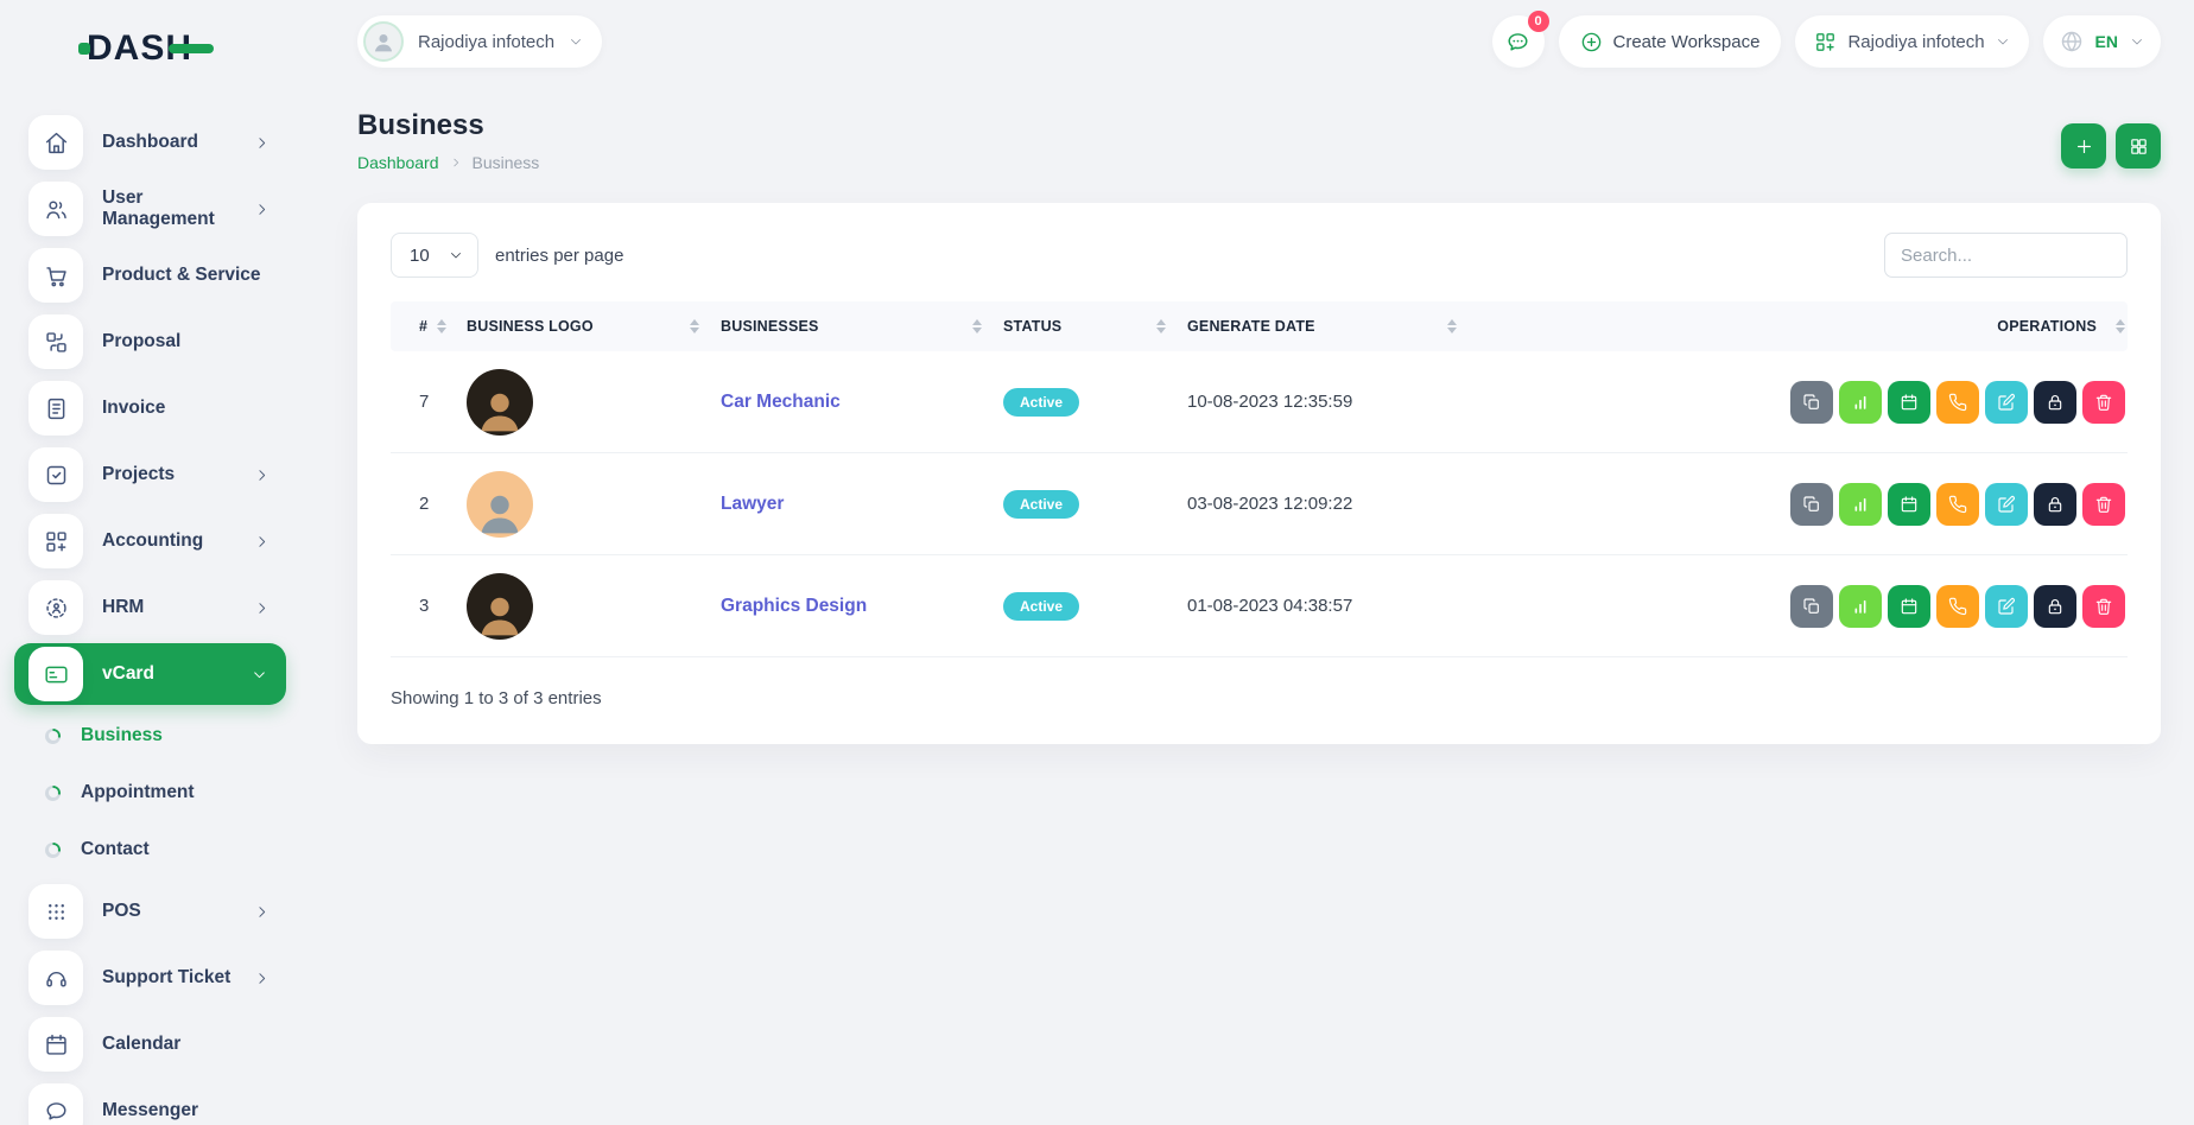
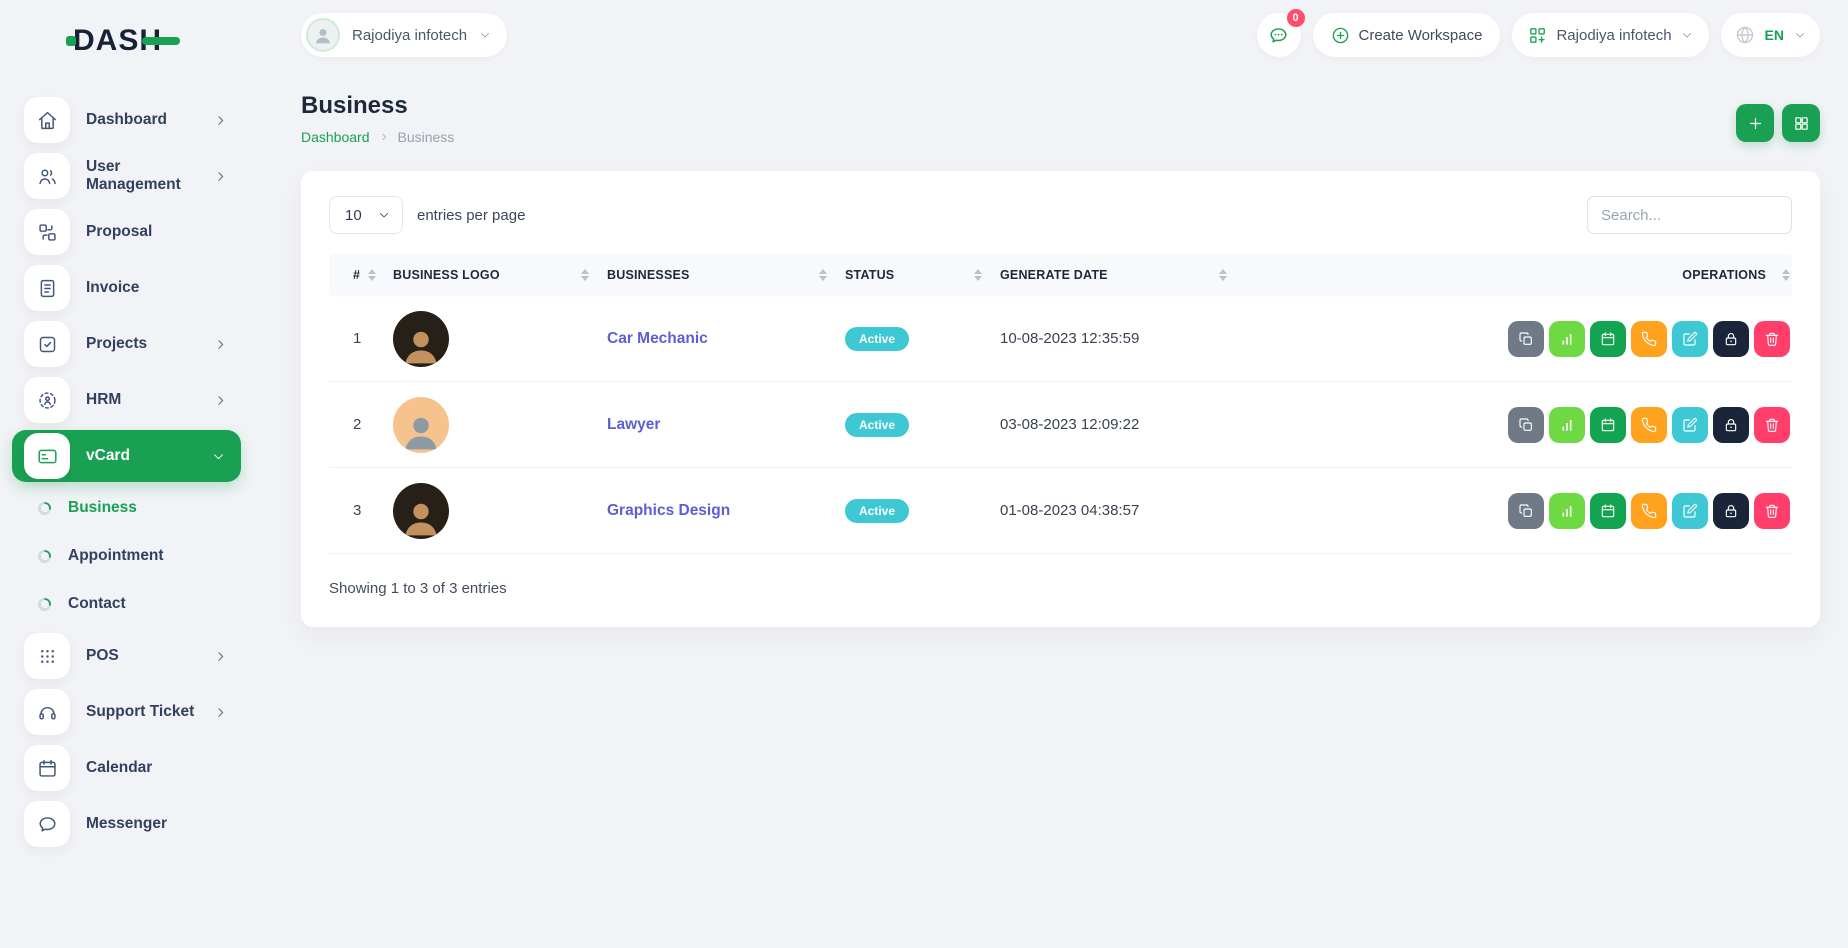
  DAS
  Dashboard
  User Management
- Product & Service
  Proposal
  Invoice
  Projects
- Accounting
  HRM
  vCard
  Business
  Appointment
  Contact
  POS
  Support Ticket
  Calendar
  Messenger
  Rajodiya infotech
  0
  Create Workspace
  Rajodiya infotech
  EN
  Business
  Dashboard
  Business
  10
  entries per page
  Search...
  #
  BUSINESS LOGO
  BUSINESSES
  STATUS
  GENERATE DATE
  OPERATIONS
- 7
+ 1
  Car Mechanic
  Active
  10-08-2023 12:35:59
  2
  Lawyer
  Active
  03-08-2023 12:09:22
  3
  Graphics Design
  Active
  01-08-2023 04:38:57
  Showing 1 to 3 of 3 entries
